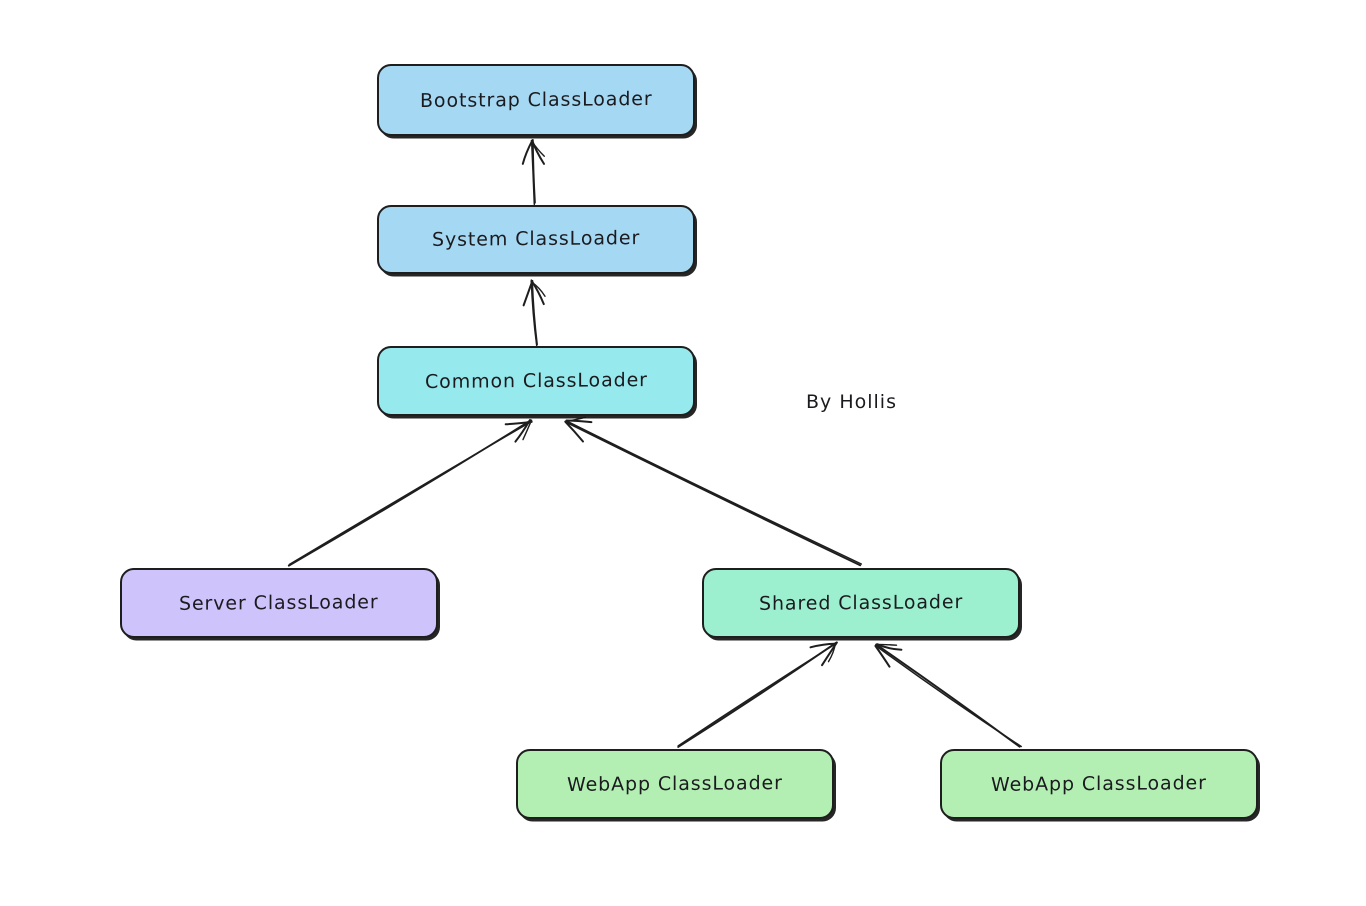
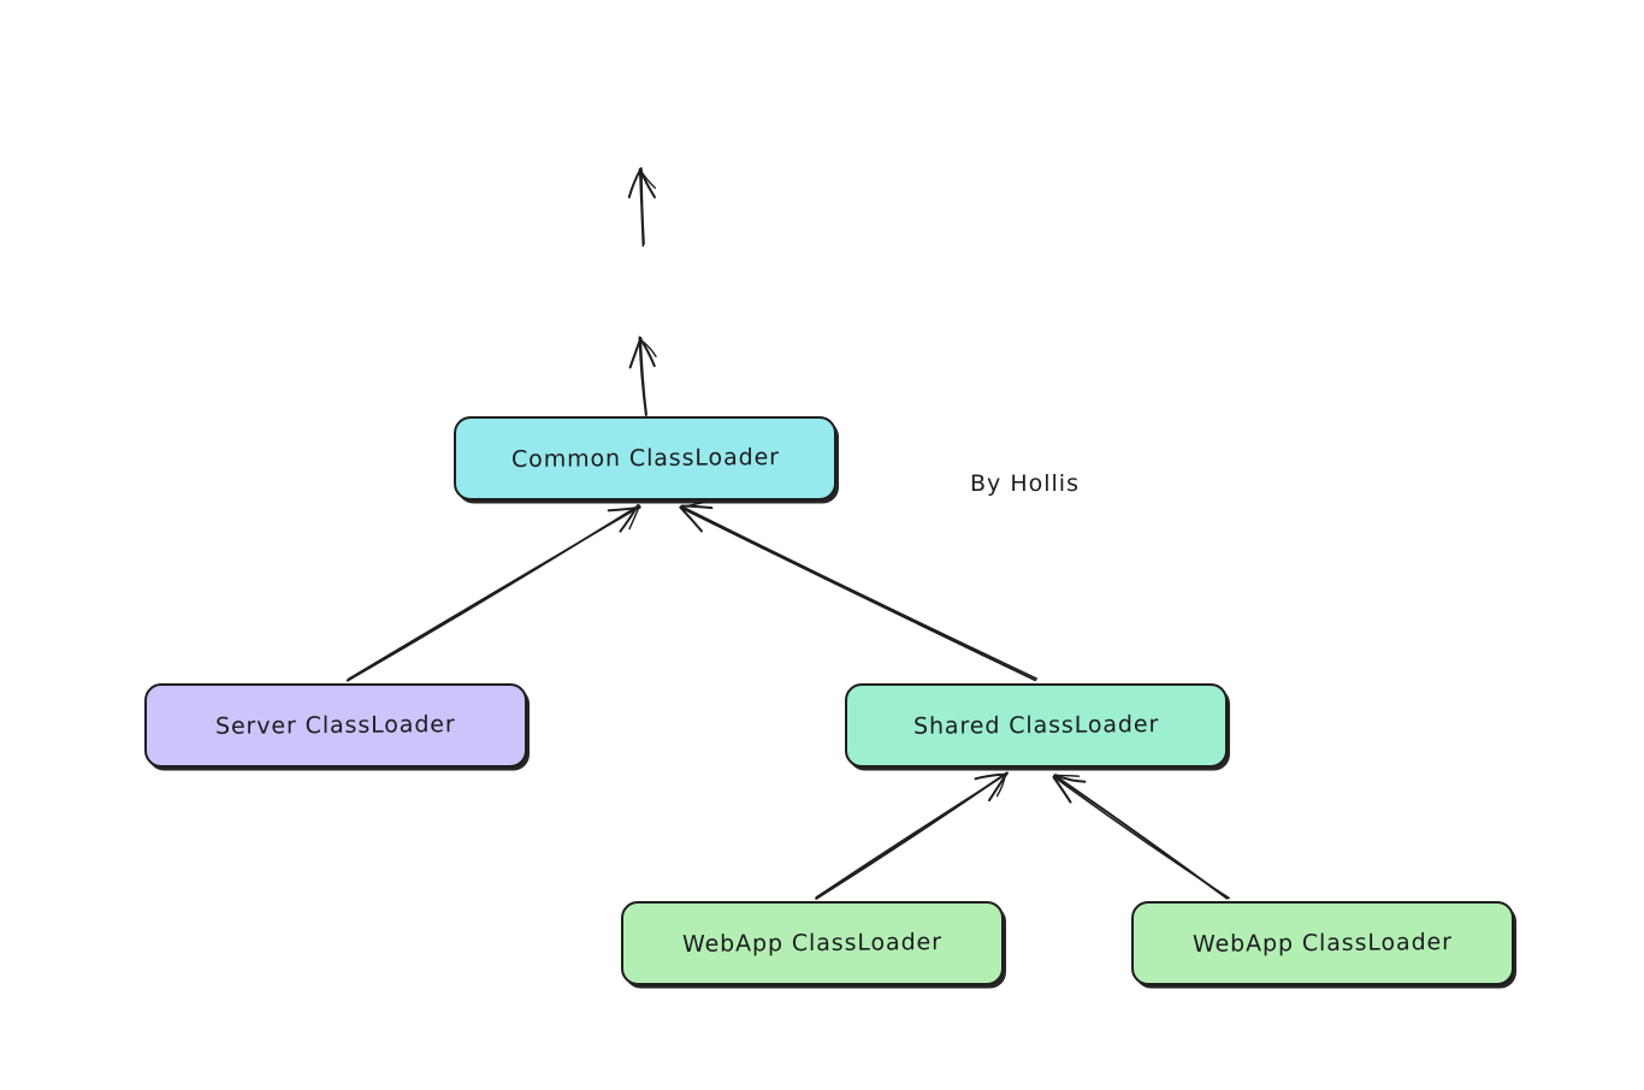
- Bootstrap ClassLoader
- System ClassLoader
  Common ClassLoader
  Server ClassLoader
  Shared ClassLoader
  WebApp ClassLoader
  WebApp ClassLoader
  By Hollis
